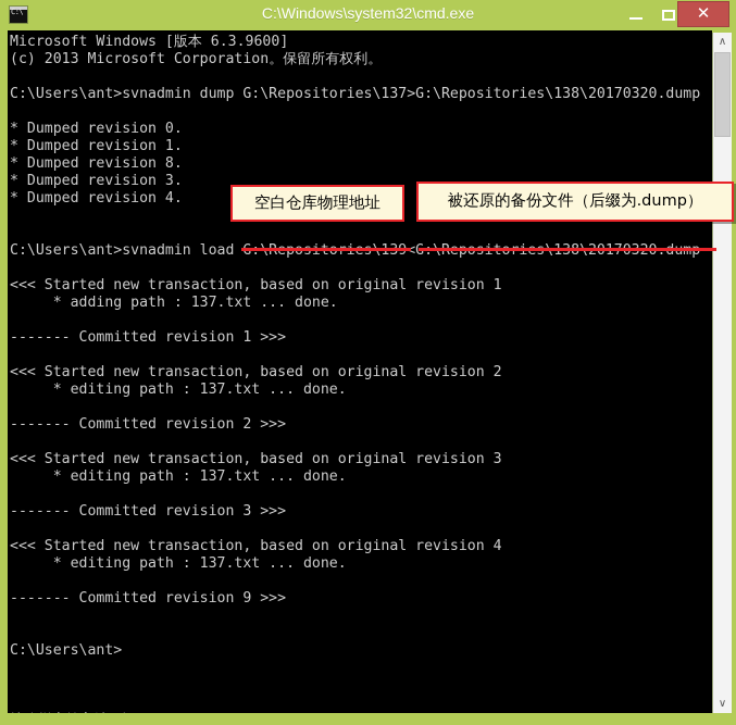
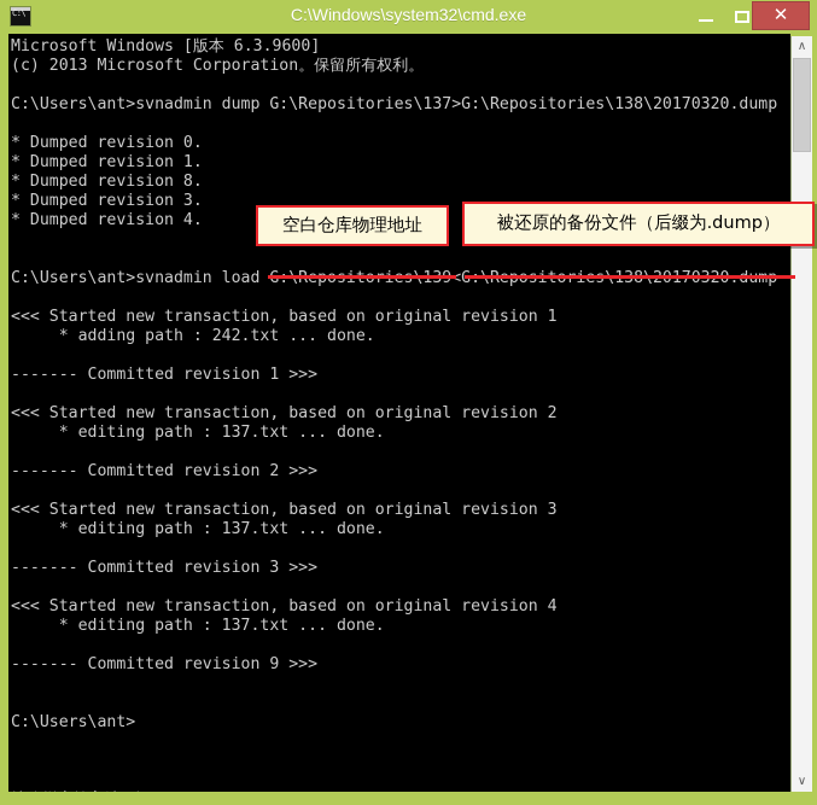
  C:\
  C:\Windows\system32\cmd.exe
  ✕
  Microsoft Windows [版本 6.3.9600]
  (c) 2013 Microsoft Corporation。保留所有权利。
  C:\Users\ant>svnadmin dump G:\Repositories\137>G:\Repositories\138\20170320.dump
  * Dumped revision 0.
  * Dumped revision 1.
  * Dumped revision 8.
  * Dumped revision 3.
  * Dumped revision 4.
  <<< Started new transaction, based on original revision 1
- * adding path : 137.txt ... done.
+ * adding path : 242.txt ... done.
  ------- Committed revision 1 >>>
  <<< Started new transaction, based on original revision 2
  * editing path : 137.txt ... done.
  ------- Committed revision 2 >>>
  <<< Started new transaction, based on original revision 3
  * editing path : 137.txt ... done.
  ------- Committed revision 3 >>>
  <<< Started new transaction, based on original revision 4
  * editing path : 137.txt ... done.
  ------- Committed revision 9 >>>
  C:\Users\ant>
  ∧
  ∨
  空白仓库物理地址
  被还原的备份文件（后缀为.dump）
